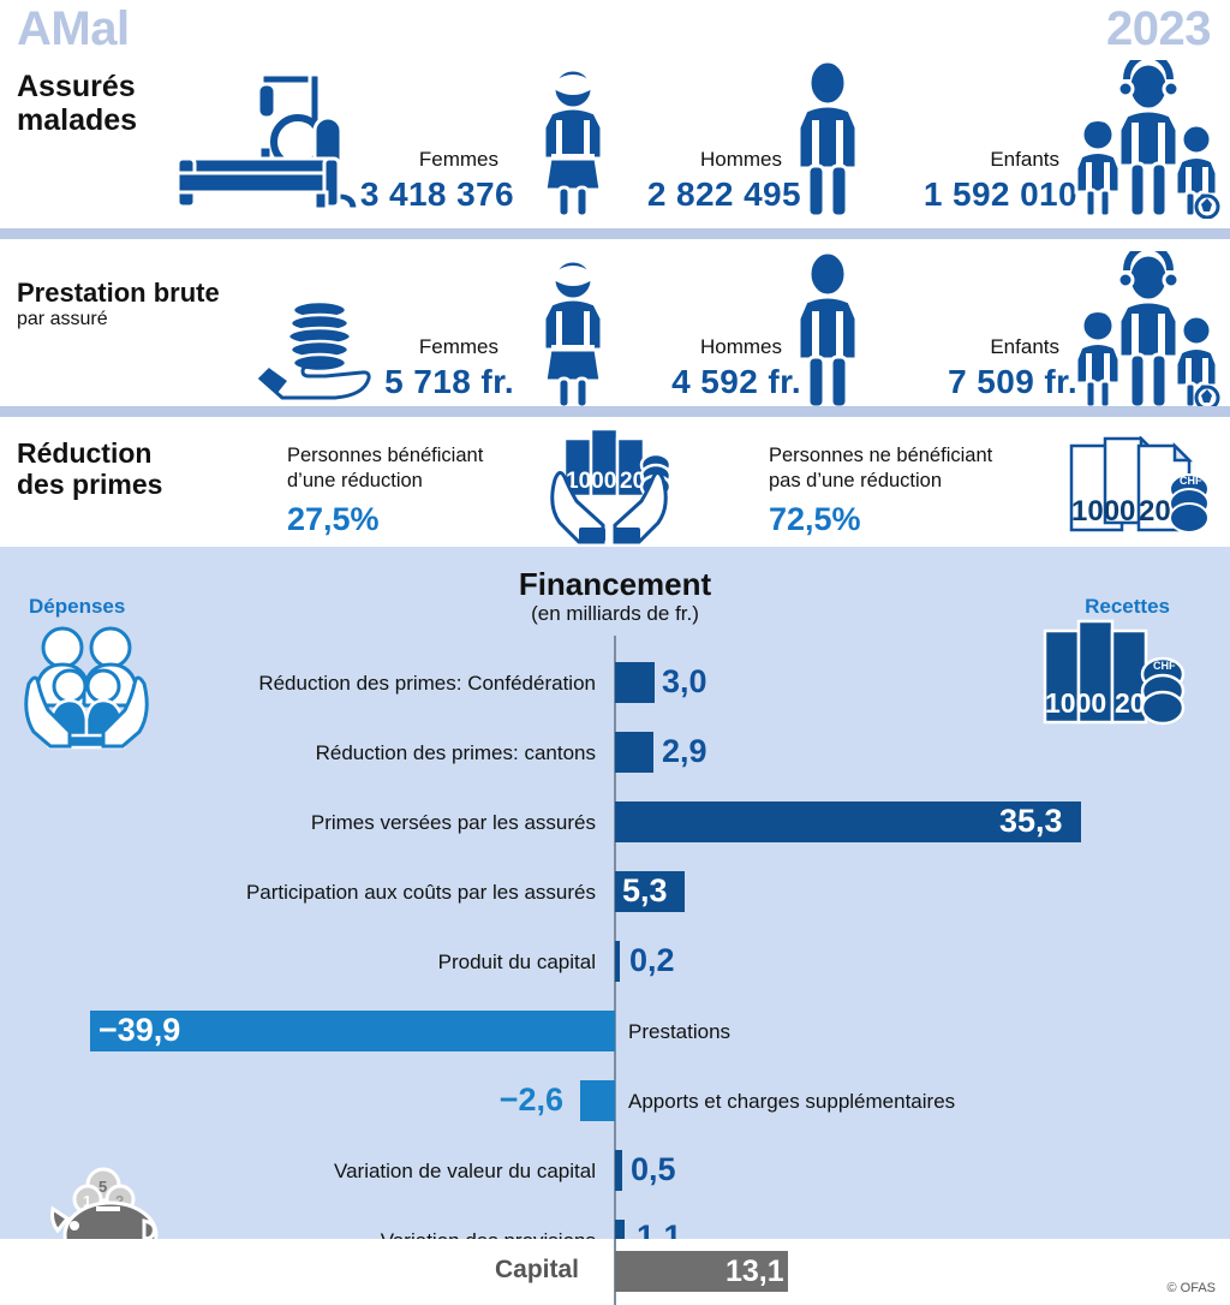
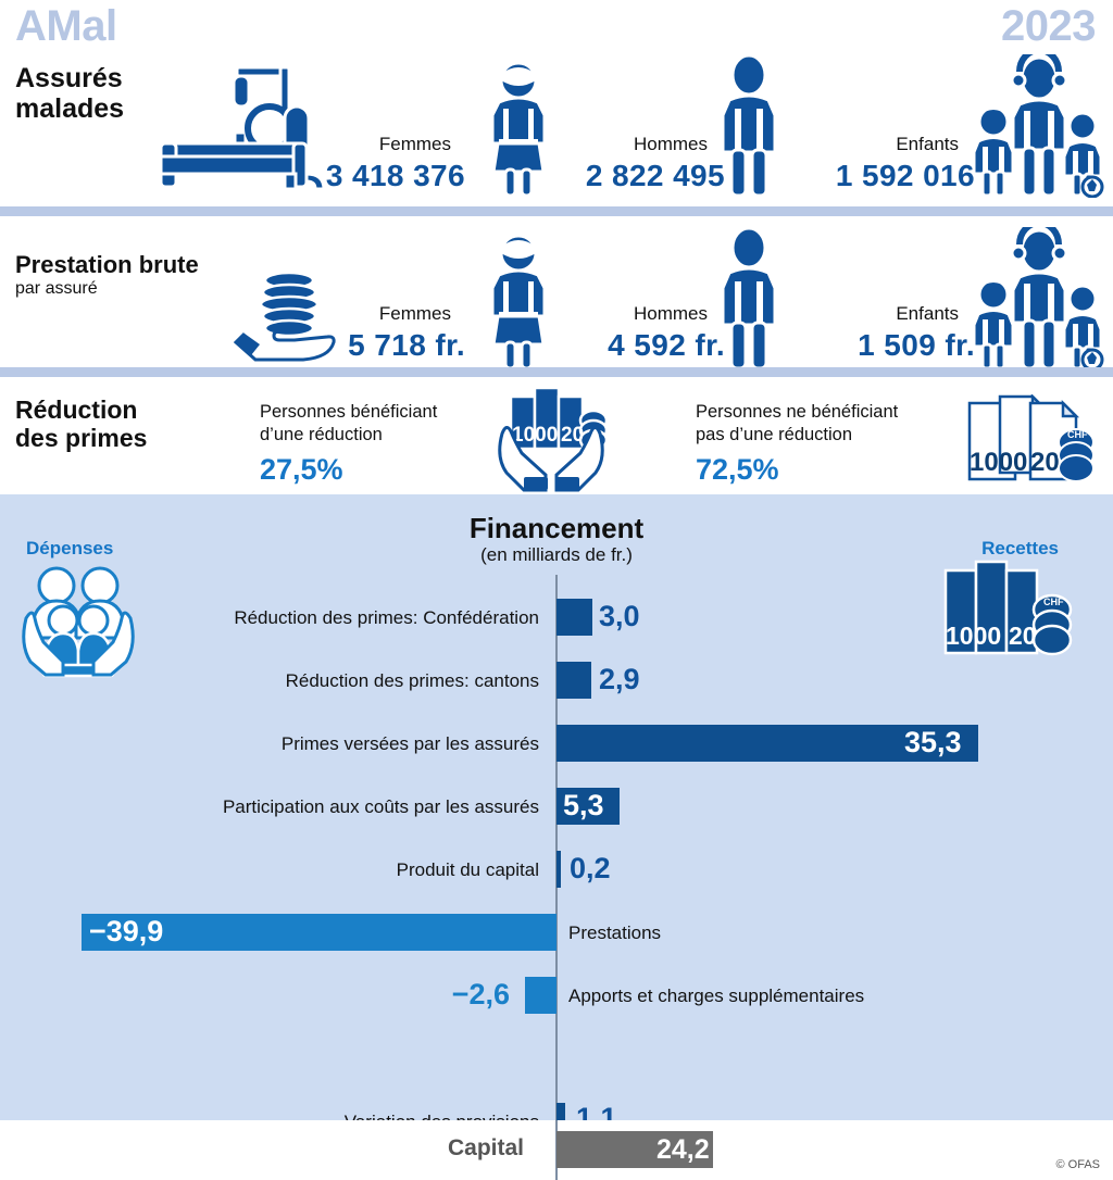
  AMal
  2023
  Assurés
  malades
  Femmes
  3 418 376
  Hommes
  2 822 495
  Enfants
- 1 592 010
+ 1 592 016
  Prestation brute
  par assuré
  Femmes
  5 718 fr.
  Hommes
  4 592 fr.
  Enfants
- 7 509 fr.
+ 1 509 fr.
  Réduction
  des primes
  Personnes bénéficiant
  d’une réduction
  27,5%
  1000
  20
  Personnes ne bénéficiant
  pas d’une réduction
  72,5%
  1000
  20
  CHF
  Financement
  (en milliards de fr.)
  Dépenses
  Recettes
  1000
  20
  CHF
  Réduction des primes: Confédération
  3,0
  Réduction des primes: cantons
  2,9
  Primes versées par les assurés
  35,3
  Participation aux coûts par les assurés
  5,3
  Produit du capital
  0,2
  −39,9
  Prestations
  −2,6
  Apports et charges supplémentaires
- Variation de valeur du capital
- 0,5
  1,1
- 5
- 1
- 2
  Capital
- 13,1
+ 24,2
  © OFAS
